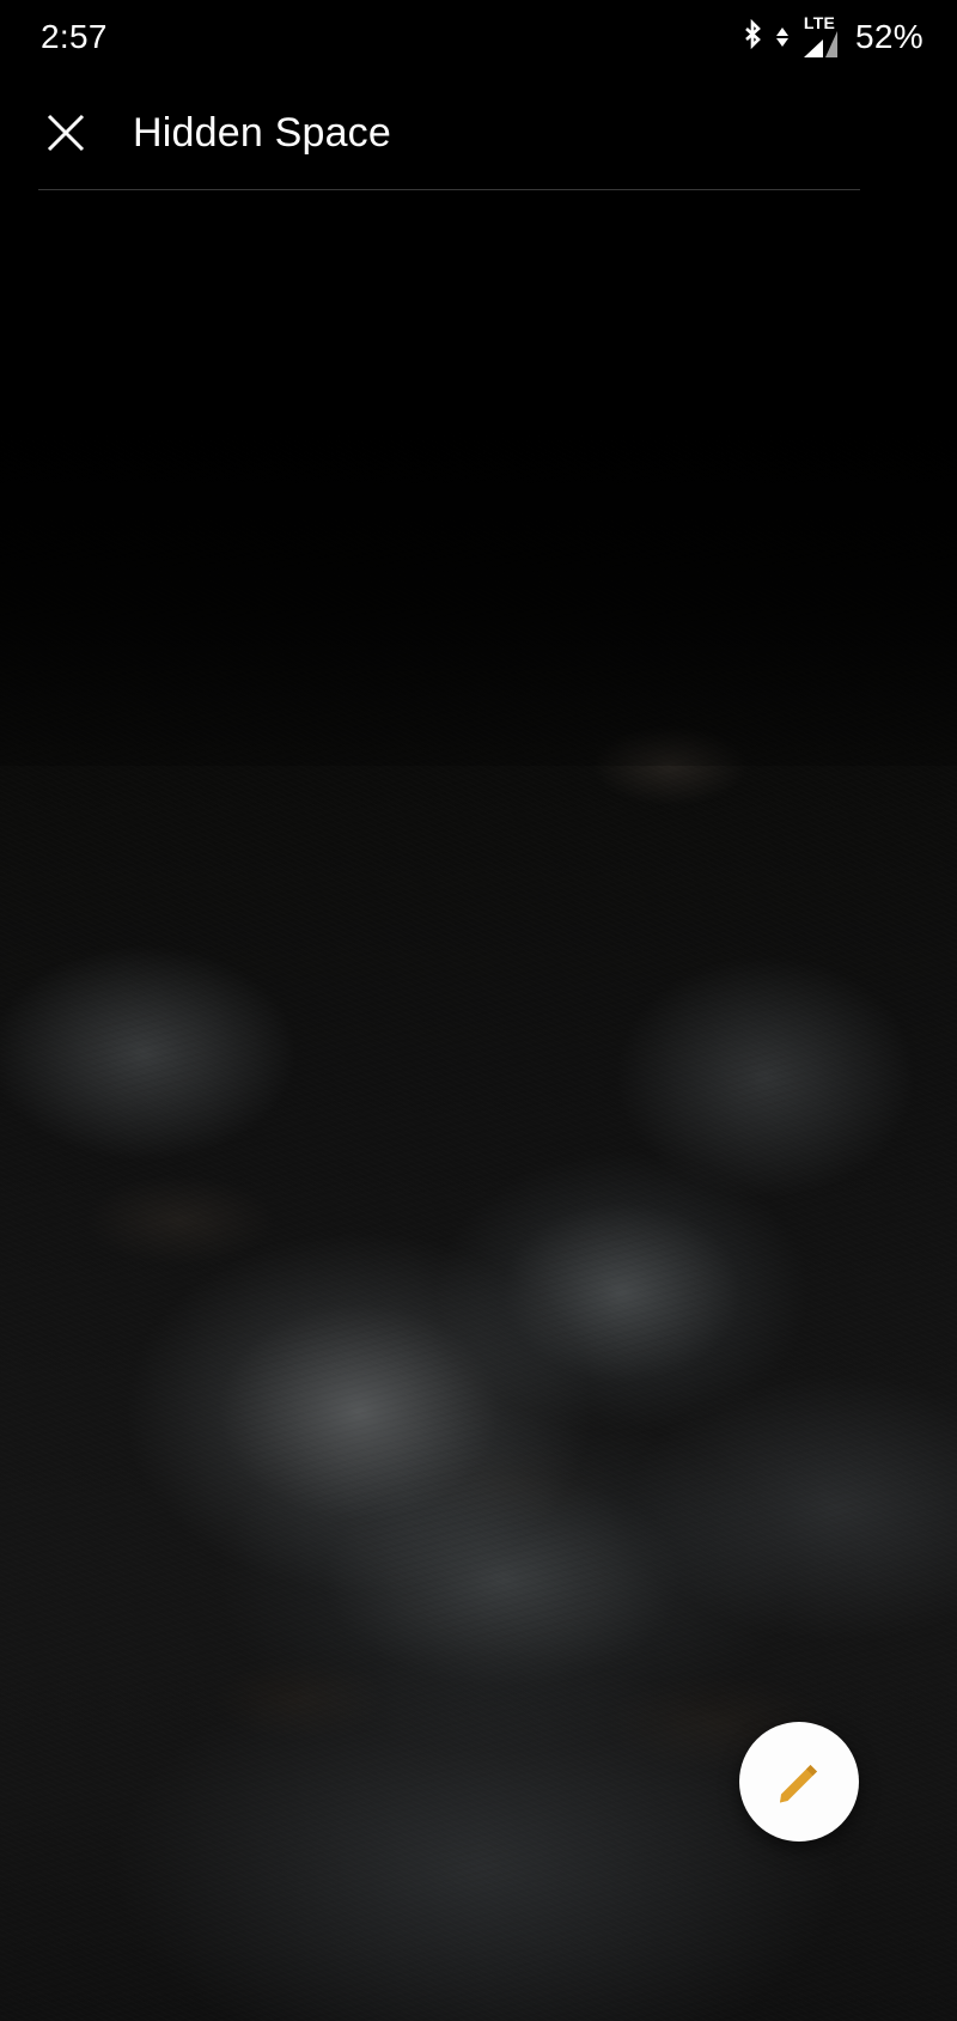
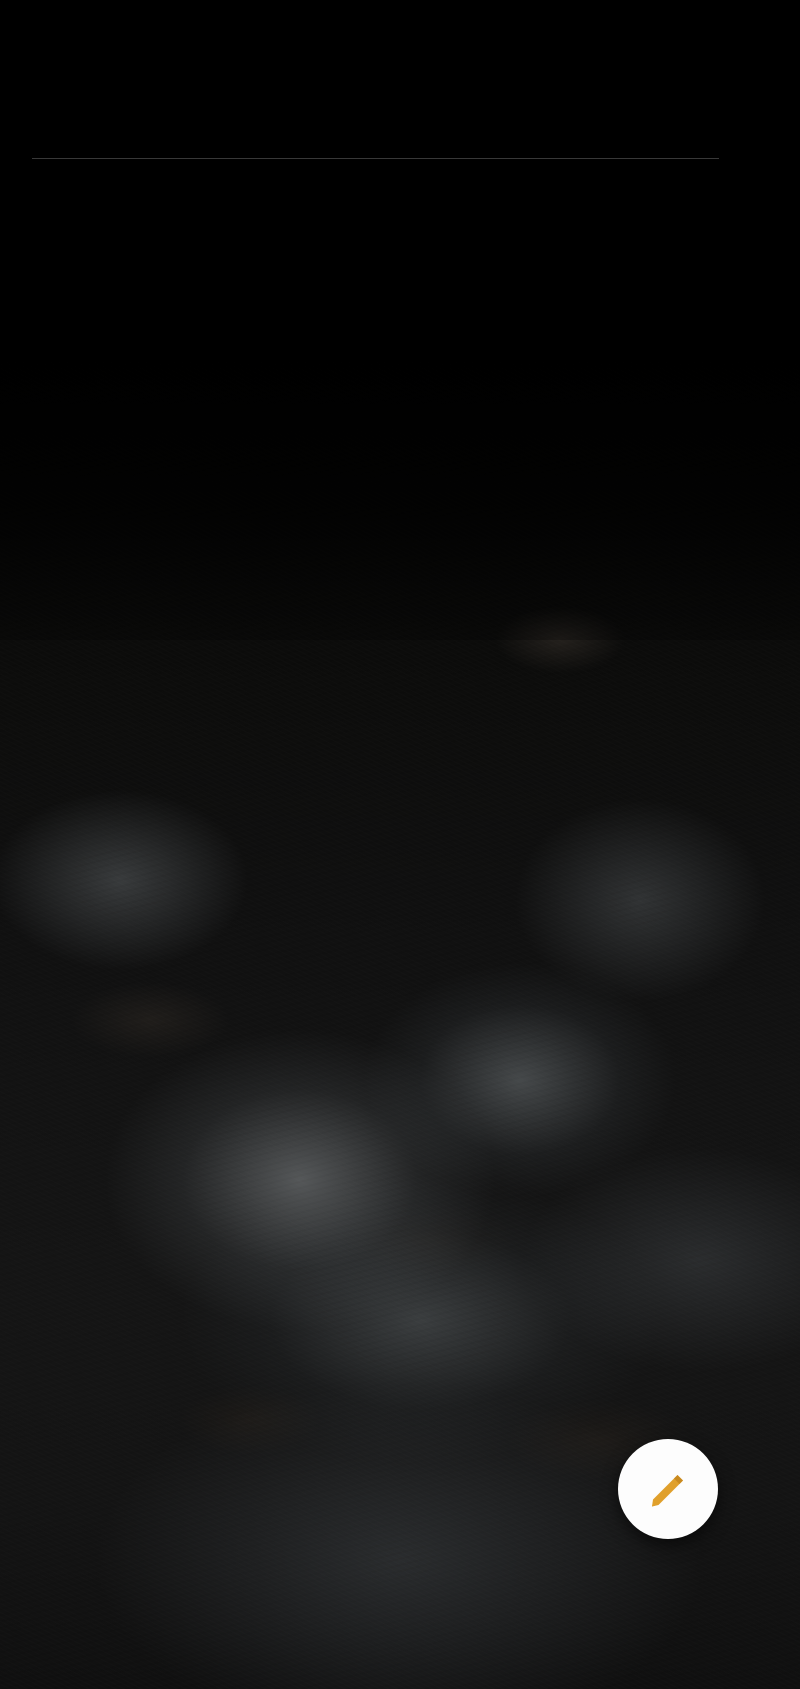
- 2:57
- LTE
- 52%
- Hidden Space
